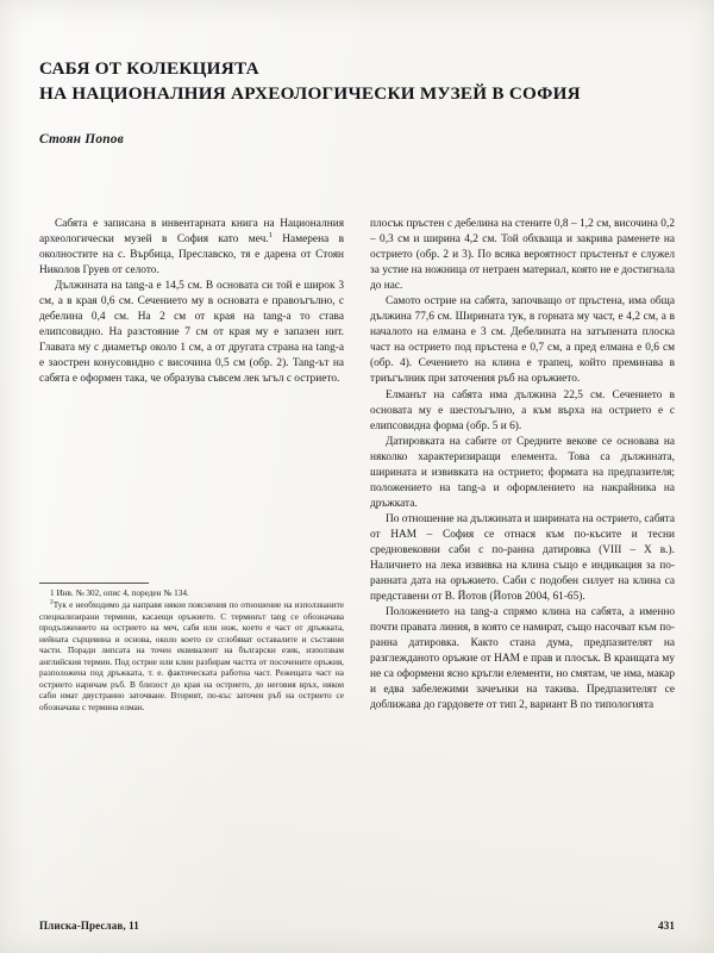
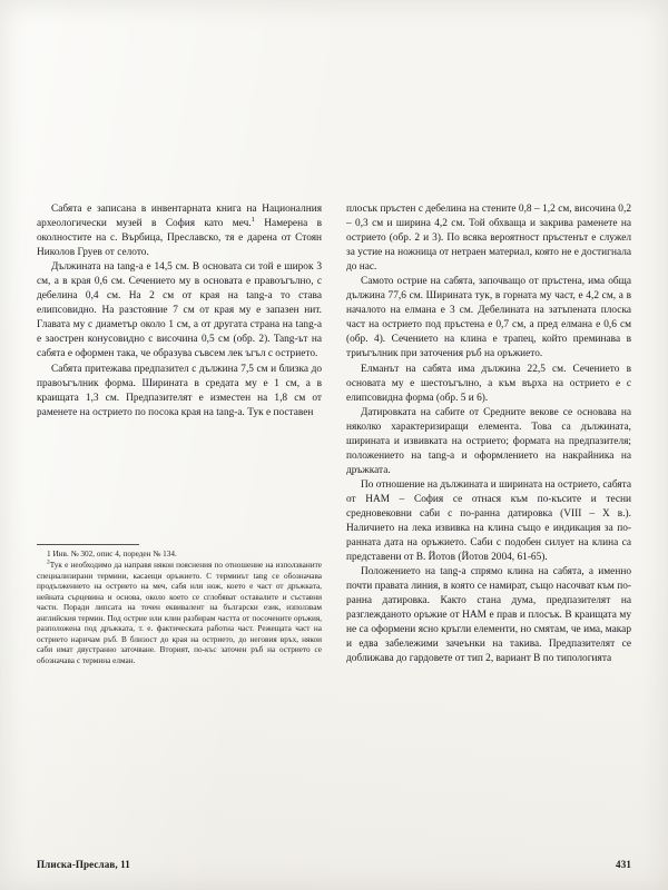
- САБЯ ОТ КОЛЕКЦИЯТА
- НА НАЦИОНАЛНИЯ АРХЕОЛОГИЧЕСКИ МУЗЕЙ В СОФИЯ
- Стоян Попов
  Сабята е записана в инвентарната книга на Националния археологически музей в София като меч. Намерена в околностите на с. Върбица, Преславско, тя е дарена от Стоян Николов Груев от селото.
  Дължината на tang-а е 14,5 см. В основата си той е широк 3 см, а в края 0,6 см. Сечението му в основата е правоъгълно, с дебелина 0,4 см. На 2 см от края на tang-а то става елипсовидно. На разстояние 7 см от края му е запазен нит. Главата му с диаметър около 1 см, а от другата страна на tang-а е заострен конусовидно с височина 0,5 см (обр. 2). Tang-ът на сабята е оформен така, че образува съвсем лек ъгъл с острието.
+ Сабята притежава предпазител с дължина 7,5 см и близка до правоъгълник форма. Ширината в средата му е 1 см, а в краищата 1,3 см. Предпазителят е изместен на 1,8 см от раменете на острието по посока края на tang-а. Тук е поставен
  1 Инв. № 302, опис 4, пореден № 134.
  Тук е необходимо да направя някои пояснения по отношение на използваните специализирани термини, касаещи оръжието. С терминът tang се обозначава продължението на острието на меч, сабя или нож, което е част от дръжката, нейната сърцевина и основа, около което се сглобяват оставалите и съставни части. Поради липсата на точен еквивалент на български език, използвам английския термин. Под острие или клин разбирам частта от посочените оръжия, разположена под дръжката, т. е. фактическата работна част. Режещата част на острието наричам ръб. В близост до края на острието, до неговия връх, някои саби имат двустранно заточване. Вторият, по-къс заточен ръб на острието се обозначава с термина елман.
  плосък пръстен с дебелина на стените 0,8 – 1,2 см, височина 0,2 – 0,3 см и ширина 4,2 см. Той обхваща и закрива раменете на острието (обр. 2 и 3). По всяка вероятност пръстенът е служел за устие на ножница от нетраен материал, която не е достигнала до нас.
  Самото острие на сабята, започващо от пръстена, има обща дължина 77,6 см. Ширината тук, в горната му част, е 4,2 см, а в началото на елмана е 3 см. Дебелината на затъпената плоска част на острието под пръстена е 0,7 см, а пред елмана е 0,6 см (обр. 4). Сечението на клина е трапец, който преминава в триъгълник при заточения ръб на оръжието.
  Елманът на сабята има дължина 22,5 см. Сечението в основата му е шестоъгълно, а към върха на острието е с елипсовидна форма (обр. 5 и 6).
  Датировката на сабите от Средните векове се основава на няколко характеризиращи елемента. Това са дължината, ширината и извивката на острието; формата на предпазителя; положението на tang-а и оформлението на накрайника на дръжката.
  По отношение на дължината и ширината на острието, сабята от НАМ – София се отнася към по-късите и тесни средновековни саби с по-ранна датировка (VIII – X в.). Наличието на лека извивка на клина също е индикация за по-ранната дата на оръжието. Саби с подобен силует на клина са представени от В. Йотов (Йотов 2004, 61-65).
  Положението на tang-а спрямо клина на сабята, а именно почти правата линия, в която се намират, също насочват към по-ранна датировка. Както стана дума, предпазителят на разглежданото оръжие от НАМ е прав и плосък. В краищата му не са оформени ясно кръгли елементи, но смятам, че има, макар и едва забележими зачеънки на такива. Предпазителят се доближава до гардовете от тип 2, вариант В по типологията
  Плиска-Преслав, 11
  431
